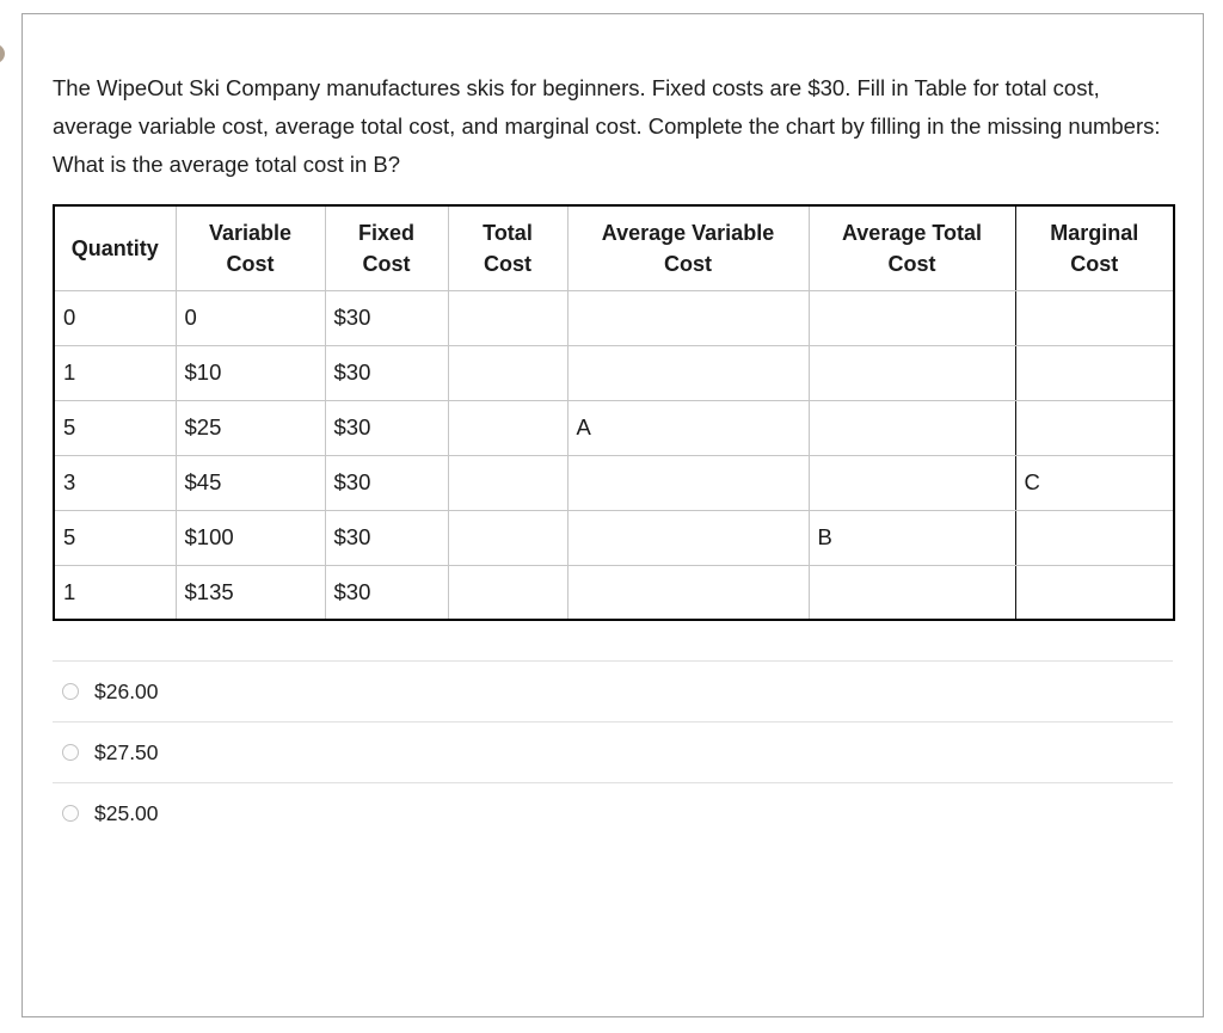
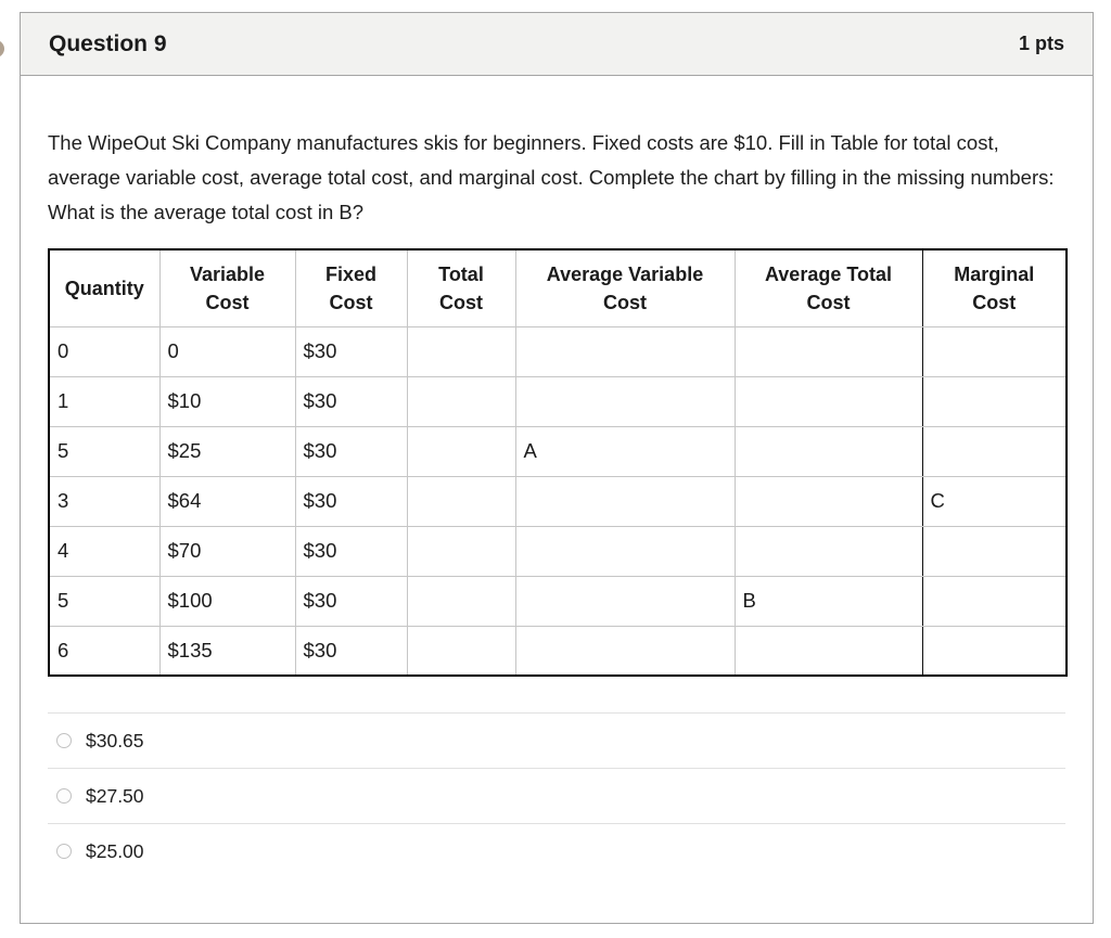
+ Question 9
+ 1 pts
- The WipeOut Ski Company manufactures skis for beginners. Fixed costs are $30. Fill in Table for total cost, average variable cost, average total cost, and marginal cost. Complete the chart by filling in the missing numbers: What is the average total cost in B?
+ The WipeOut Ski Company manufactures skis for beginners. Fixed costs are $10. Fill in Table for total cost, average variable cost, average total cost, and marginal cost. Complete the chart by filling in the missing numbers: What is the average total cost in B?
  Quantity	VariableCost	FixedCost	TotalCost	Average VariableCost	Average TotalCost	MarginalCost
  0	0	$30
  1	$10	$30
  5	$25	$30		A
- 3	$45	$30				C
+ 3	$64	$30				C
+ 4	$70	$30
  5	$100	$30			B
- 1	$135	$30
+ 6	$135	$30
- $26.00
+ $30.65
  $27.50
  $25.00
